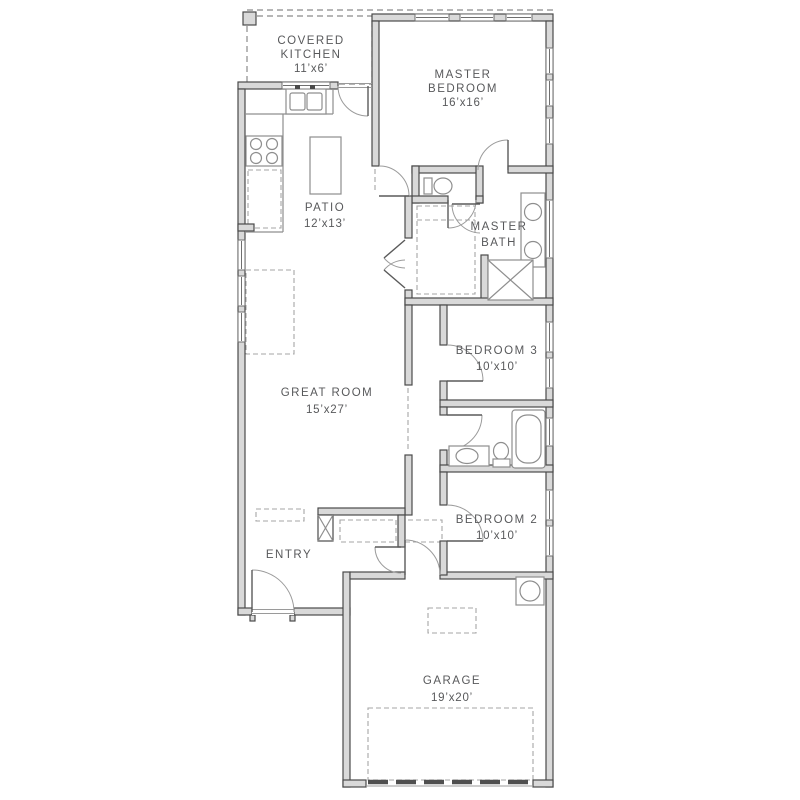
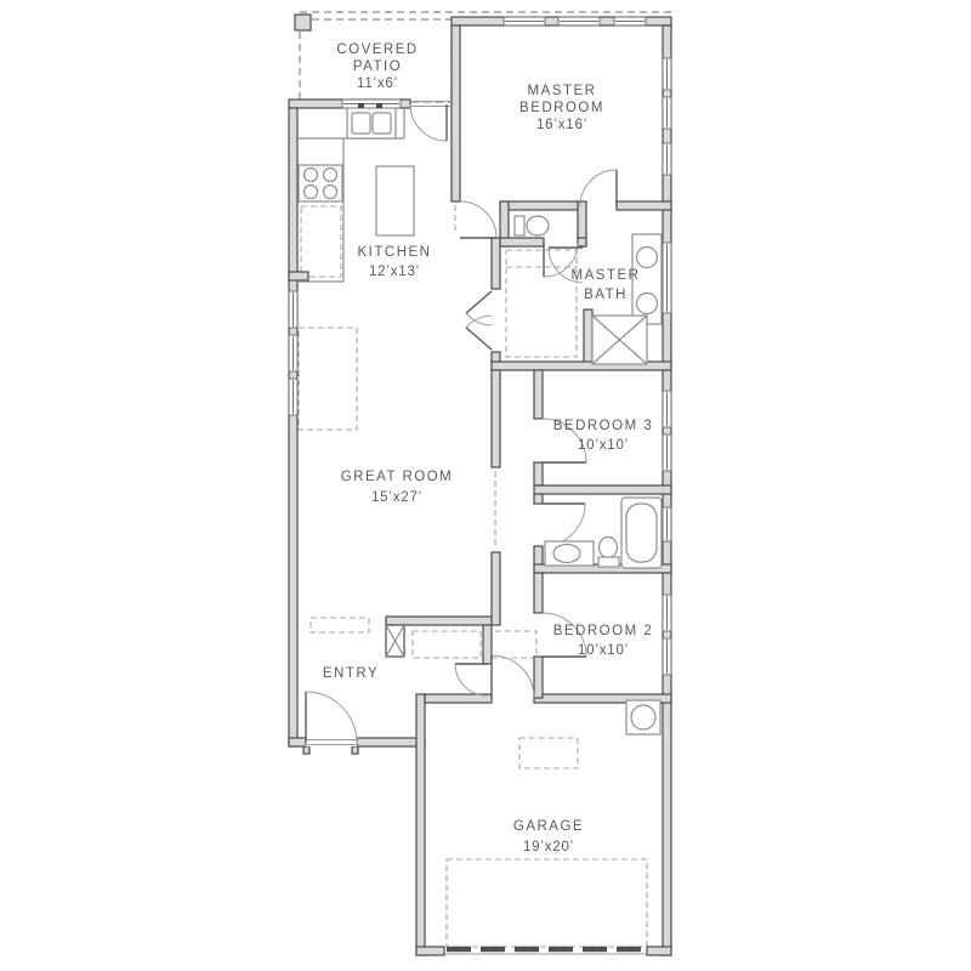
  COVERED
- KITCHEN
+ PATIO
  11’x6’
  MASTER
  BEDROOM
  16’x16’
- PATIO
+ KITCHEN
  12’x13’
  MASTER
  BATH
  GREAT ROOM
  15’x27’
  BEDROOM 3
  10’x10’
  BEDROOM 2
  10’x10’
  ENTRY
  GARAGE
  19’x20’
